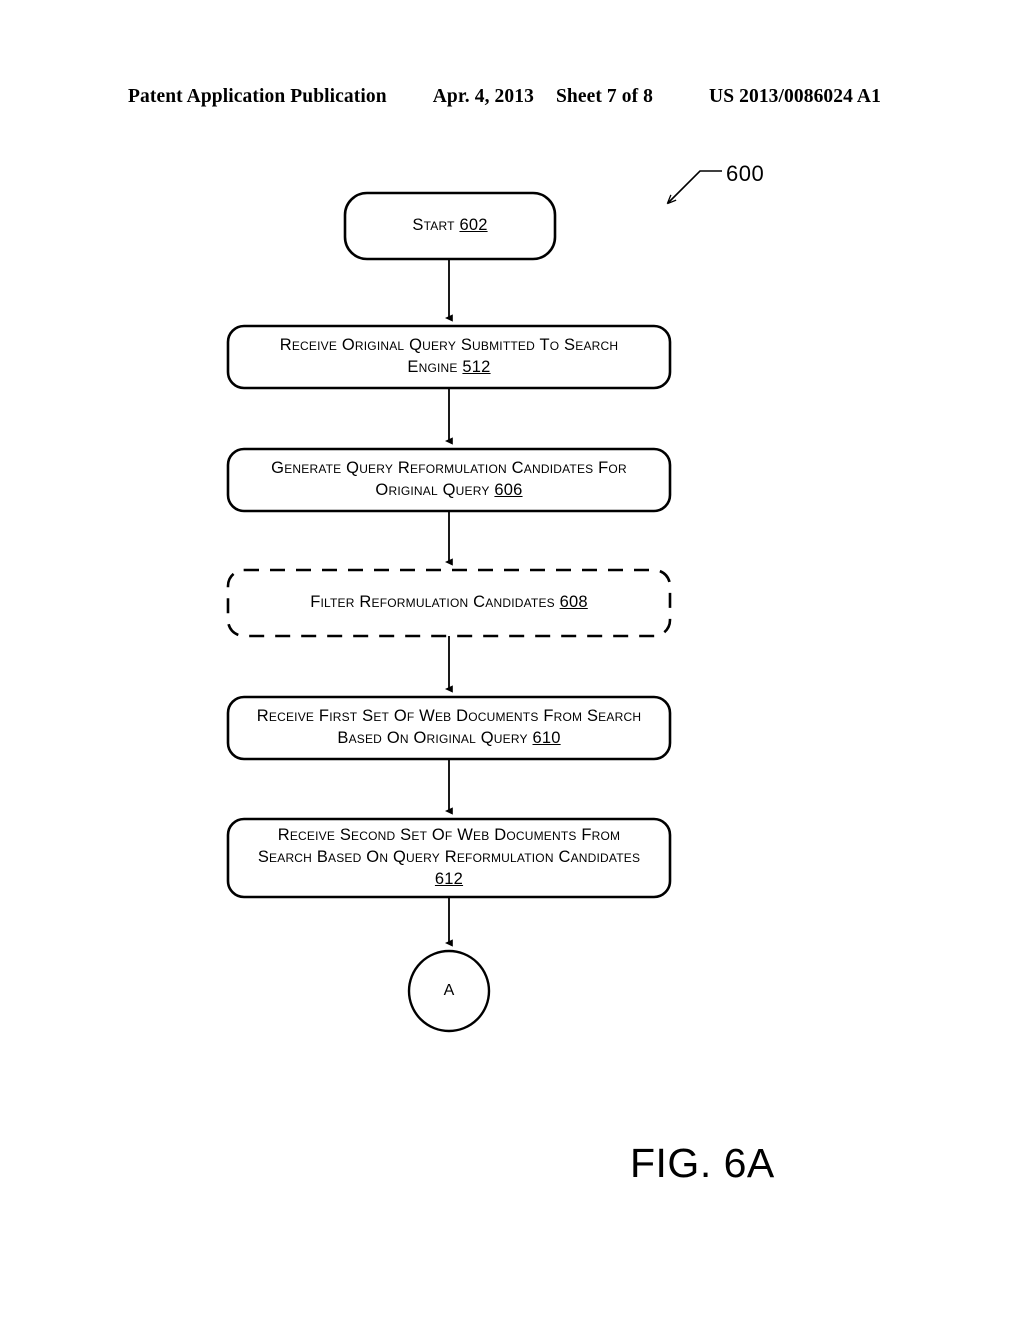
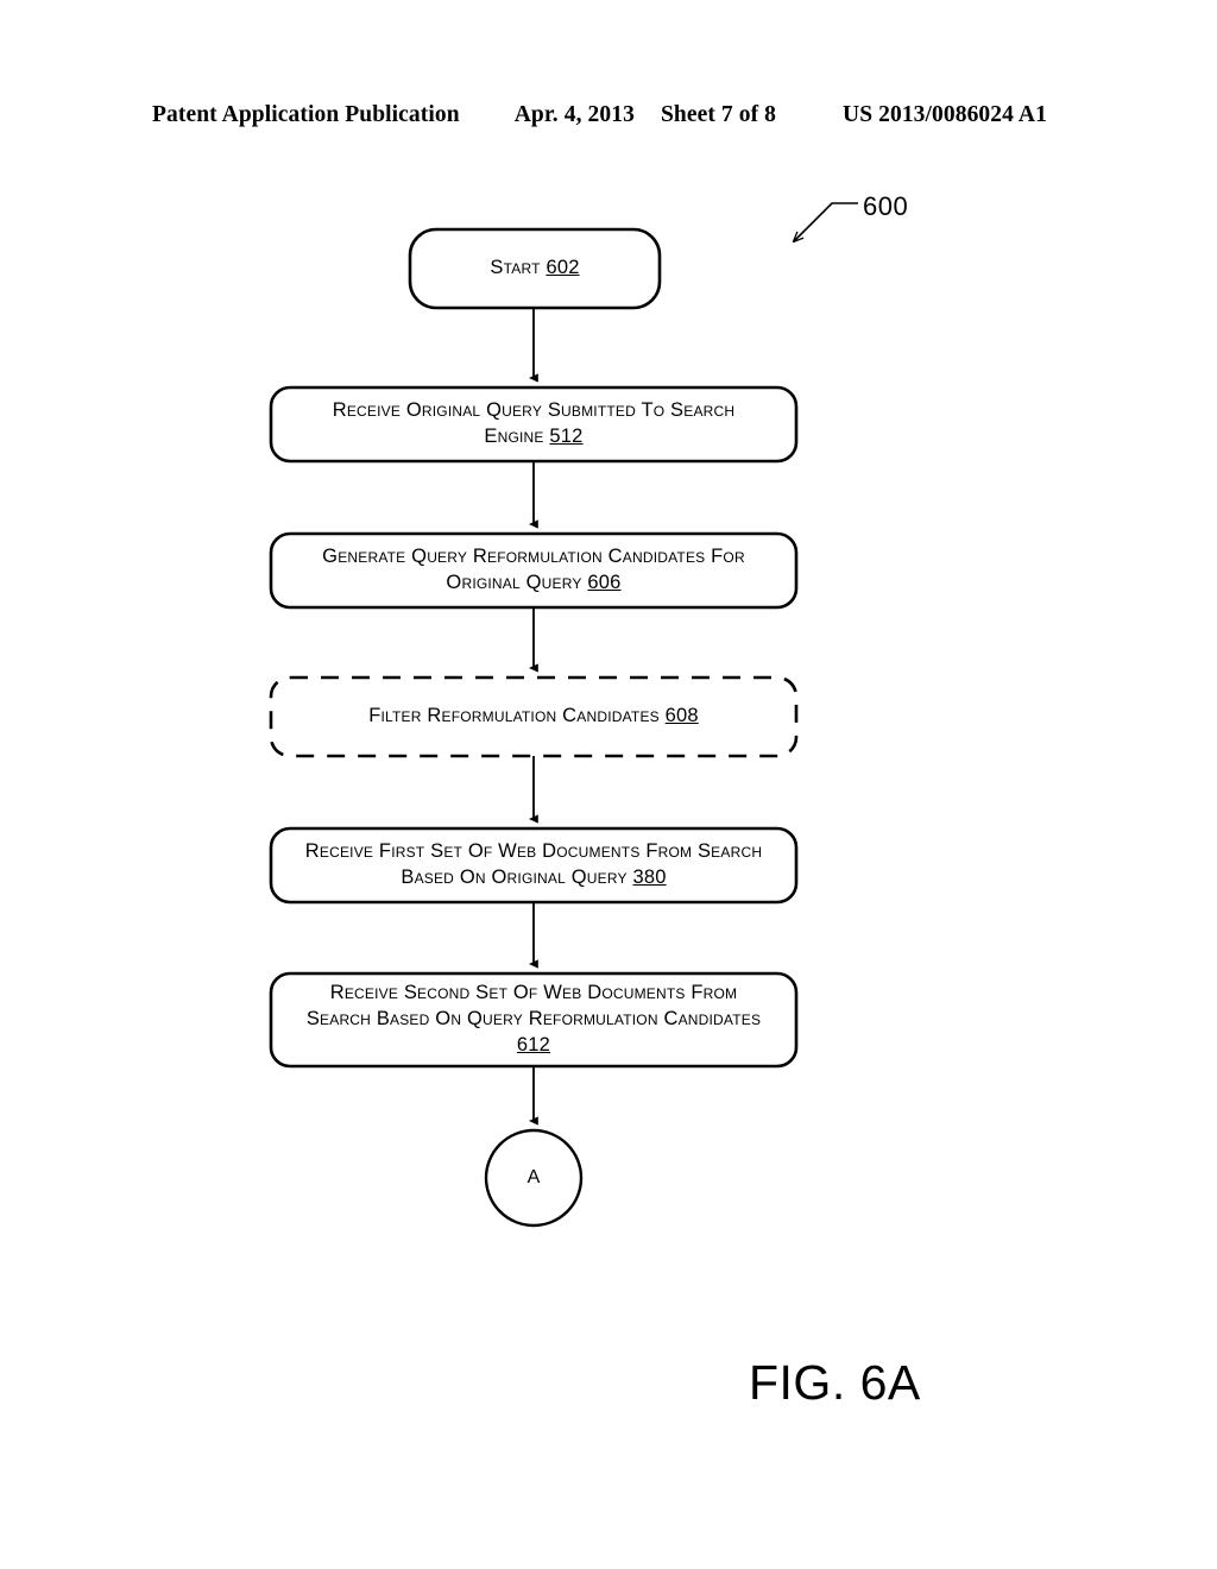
  Patent Application Publication
  Apr. 4, 2013
  Sheet 7 of 8
  US 2013/0086024 A1
  Start 602
  Receive Original Query Submitted To Search
  Engine 512
  Generate Query Reformulation Candidates For
  Original Query 606
  Filter Reformulation Candidates 608
  Receive First Set Of Web Documents From Search
- Based On Original Query 610
+ Based On Original Query 380
  Receive Second Set Of Web Documents From
  Search Based On Query Reformulation Candidates
  612
  A
  600
  FIG. 6A
